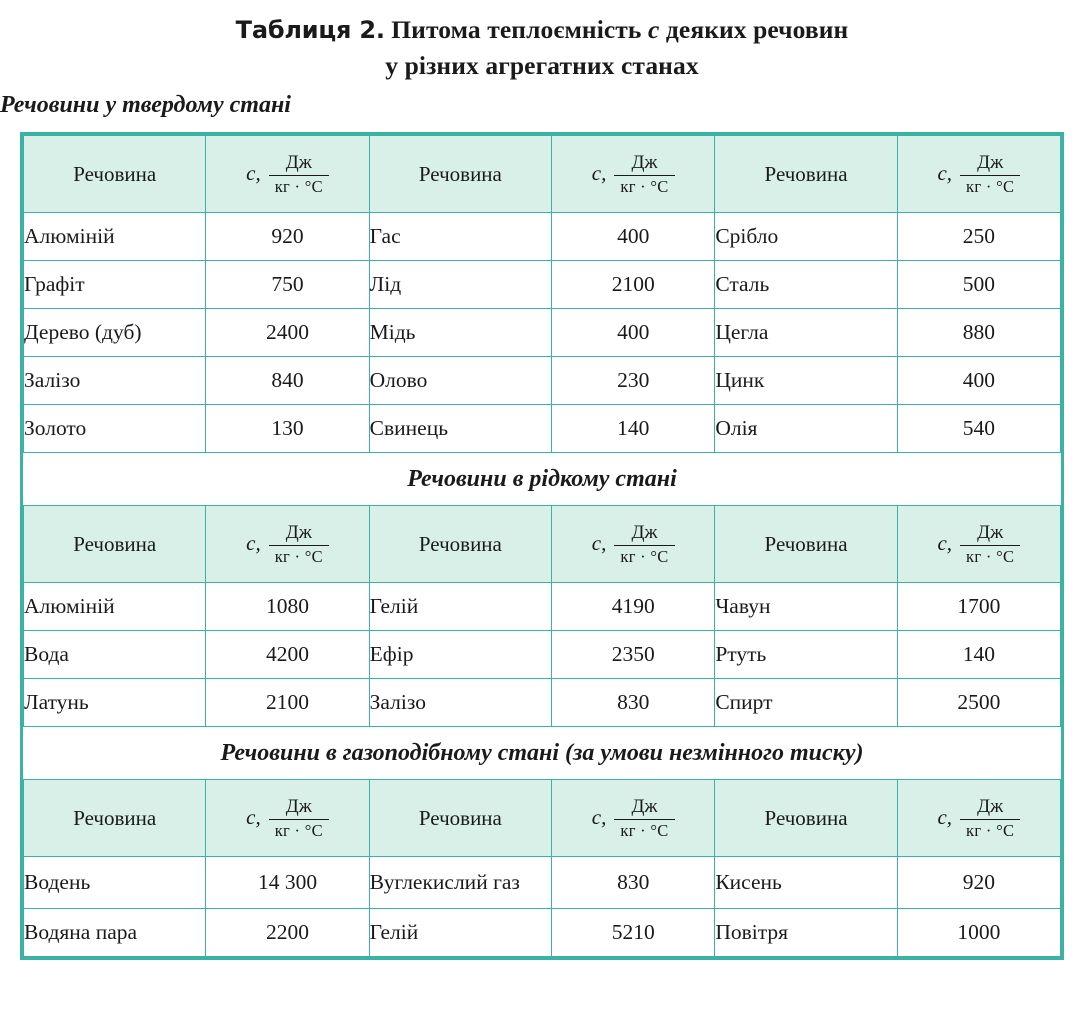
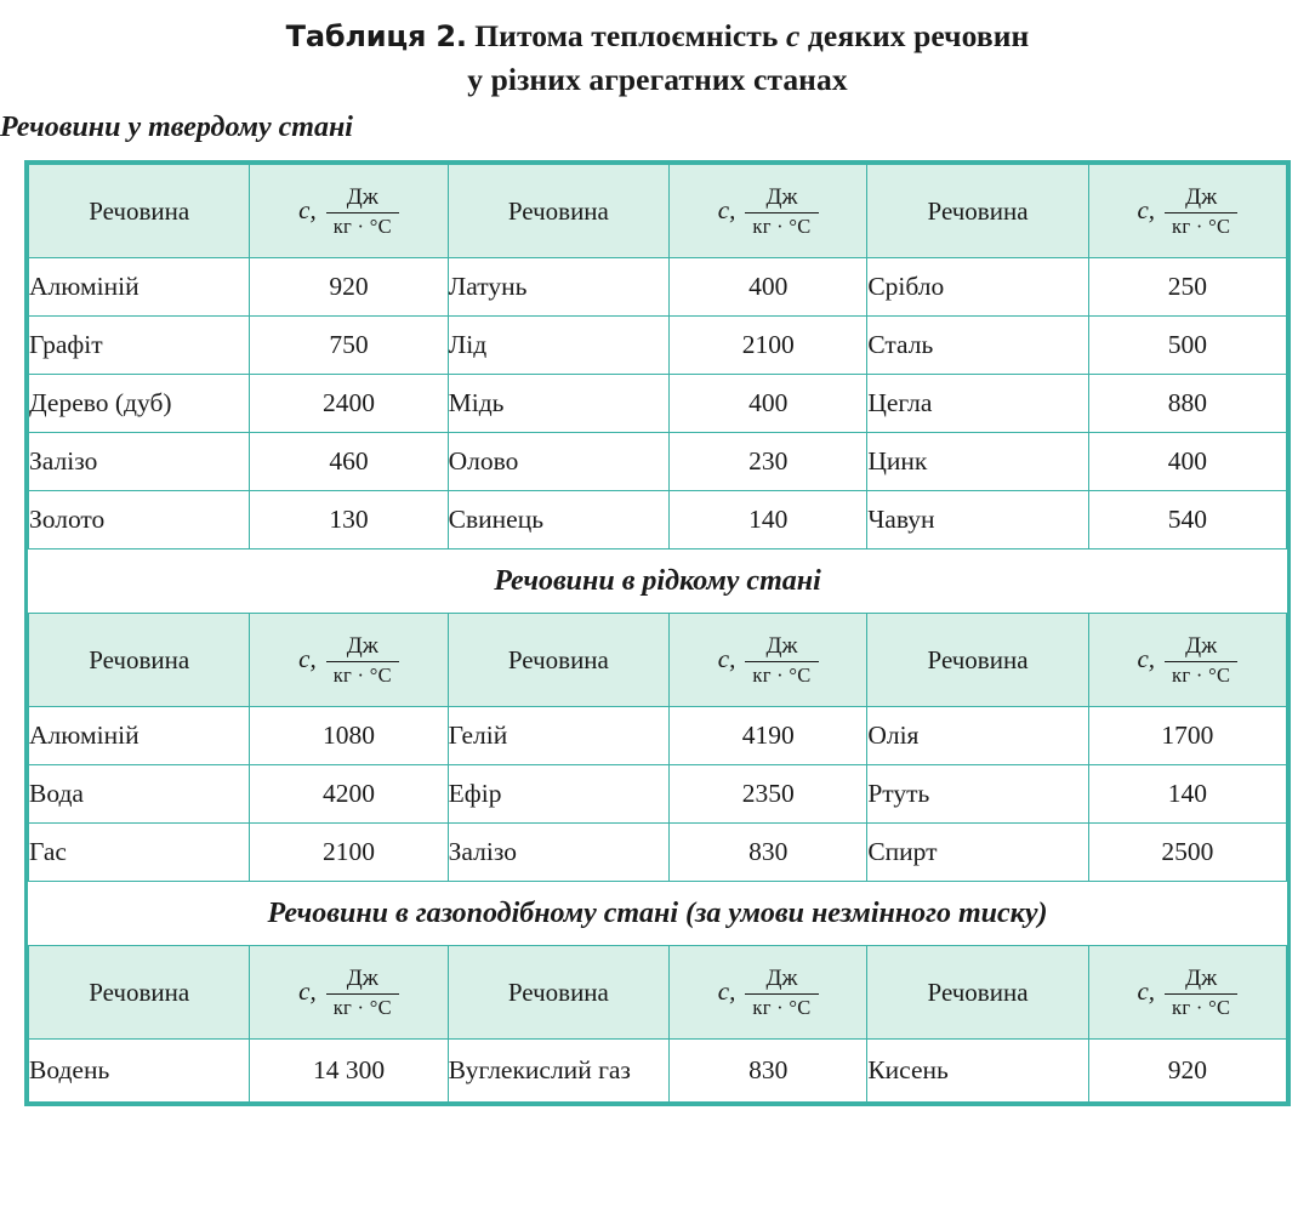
  Таблиця 2. Питома теплоємність c деяких речовин
  у різних агрегатних станах
  Речовини у твердому стані
  Речовина	c, Джкг · °C	Речовина	c, Джкг · °C	Речовина	c, Джкг · °C
- Алюміній	920	Гас	400	Срібло	250
+ Алюміній	920	Латунь	400	Срібло	250
  Графіт	750	Лід	2100	Сталь	500
  Дерево (дуб)	2400	Мідь	400	Цегла	880
- Залізо	840	Олово	230	Цинк	400
+ Залізо	460	Олово	230	Цинк	400
- Золото	130	Свинець	140	Олія	540
+ Золото	130	Свинець	140	Чавун	540
  Речовини в рідкому стані
  Речовина	c, Джкг · °C	Речовина	c, Джкг · °C	Речовина	c, Джкг · °C
- Алюміній	1080	Гелій	4190	Чавун	1700
+ Алюміній	1080	Гелій	4190	Олія	1700
  Вода	4200	Ефір	2350	Ртуть	140
- Латунь	2100	Залізо	830	Спирт	2500
+ Гас	2100	Залізо	830	Спирт	2500
  Речовини в газоподібному стані (за умови незмінного тиску)
  Речовина	c, Джкг · °C	Речовина	c, Джкг · °C	Речовина	c, Джкг · °C
  Водень	14 300	Вуглекислий газ	830	Кисень	920
- Водяна пара	2200	Гелій	5210	Повітря	1000
